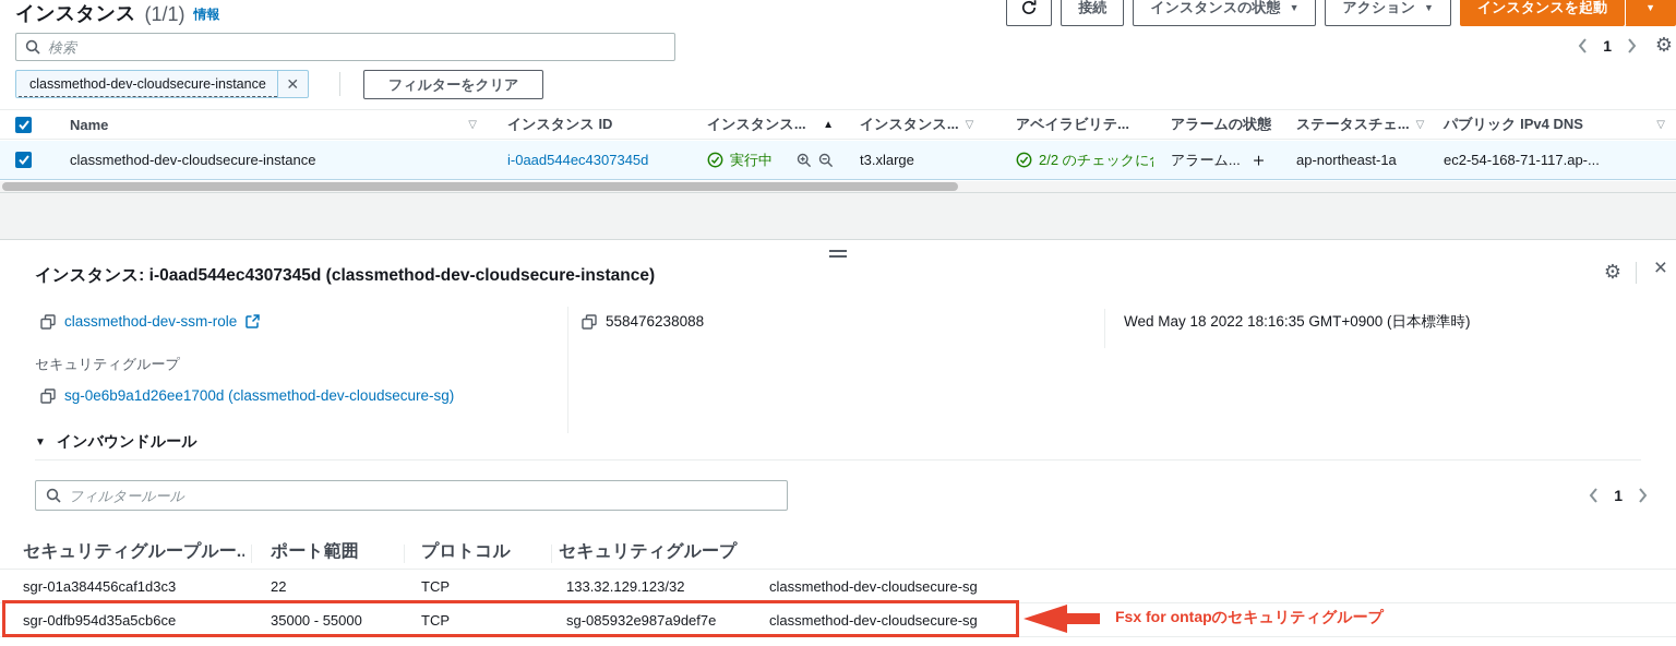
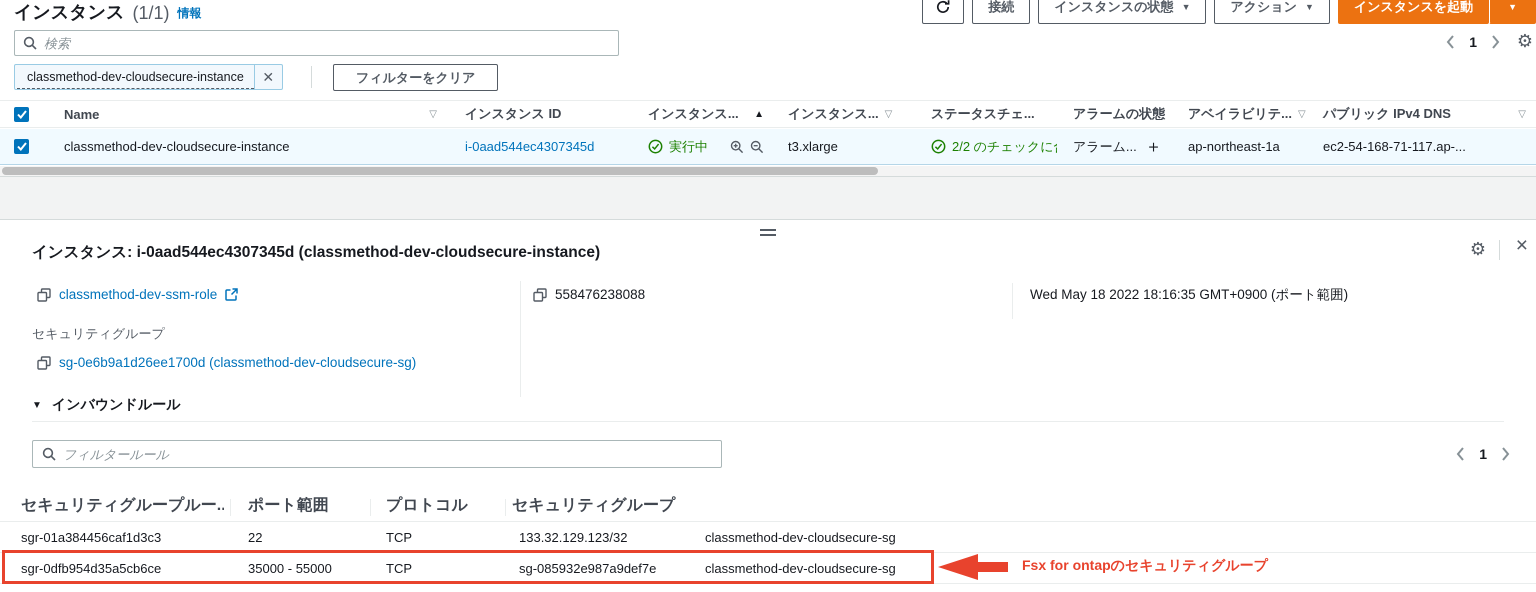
  インスタンス
  (1/1)
  情報
  接続
  インスタンスの状態
  ▼
  アクション
  ▼
  インスタンスを起動
  ▼
  検索
  1
  ⚙
  classmethod-dev-cloudsecure-instance
  ✕
  フィルターをクリア
  Name
  ▽
  インスタンス ID
  インスタンス...
  ▲
  インスタンス...
  ▽
- アベイラビリテ...
+ ステータスチェ...
  アラームの状態
- ステータスチェ...
+ アベイラビリテ...
  ▽
  パブリック IPv4 DNS
  ▽
  classmethod-dev-cloudsecure-instance
  i-0aad544ec4307345d
  実行中
  t3.xlarge
  2/2 のチェックに
  アラーム...
  ＋
  ap-northeast-1a
  ec2-54-168-71-117.ap-...
  インスタンス: i-0aad544ec4307345d (classmethod-dev-cloudsecure-instance)
  ⚙
  ×
  classmethod-dev-ssm-role
  558476238088
- Wed May 18 2022 18:16:35 GMT+0900 (日本標準時)
+ Wed May 18 2022 18:16:35 GMT+0900 (ポート範囲)
  セキュリティグループ
  sg-0e6b9a1d26ee1700d (classmethod-dev-cloudsecure-sg)
  ▼
  インバウンドルール
  フィルタールール
  1
  セキュリティグループルー.
  ポート範囲
  プロトコル
  セキュリティグループ
  sgr-01a384456caf1d3c3
  22
  TCP
  133.32.129.123/32
  classmethod-dev-cloudsecure-sg
  sgr-0dfb954d35a5cb6ce
  35000 - 55000
  TCP
  sg-085932e987a9def7e
  classmethod-dev-cloudsecure-sg
  Fsx for ontapのセキュリティグループ
